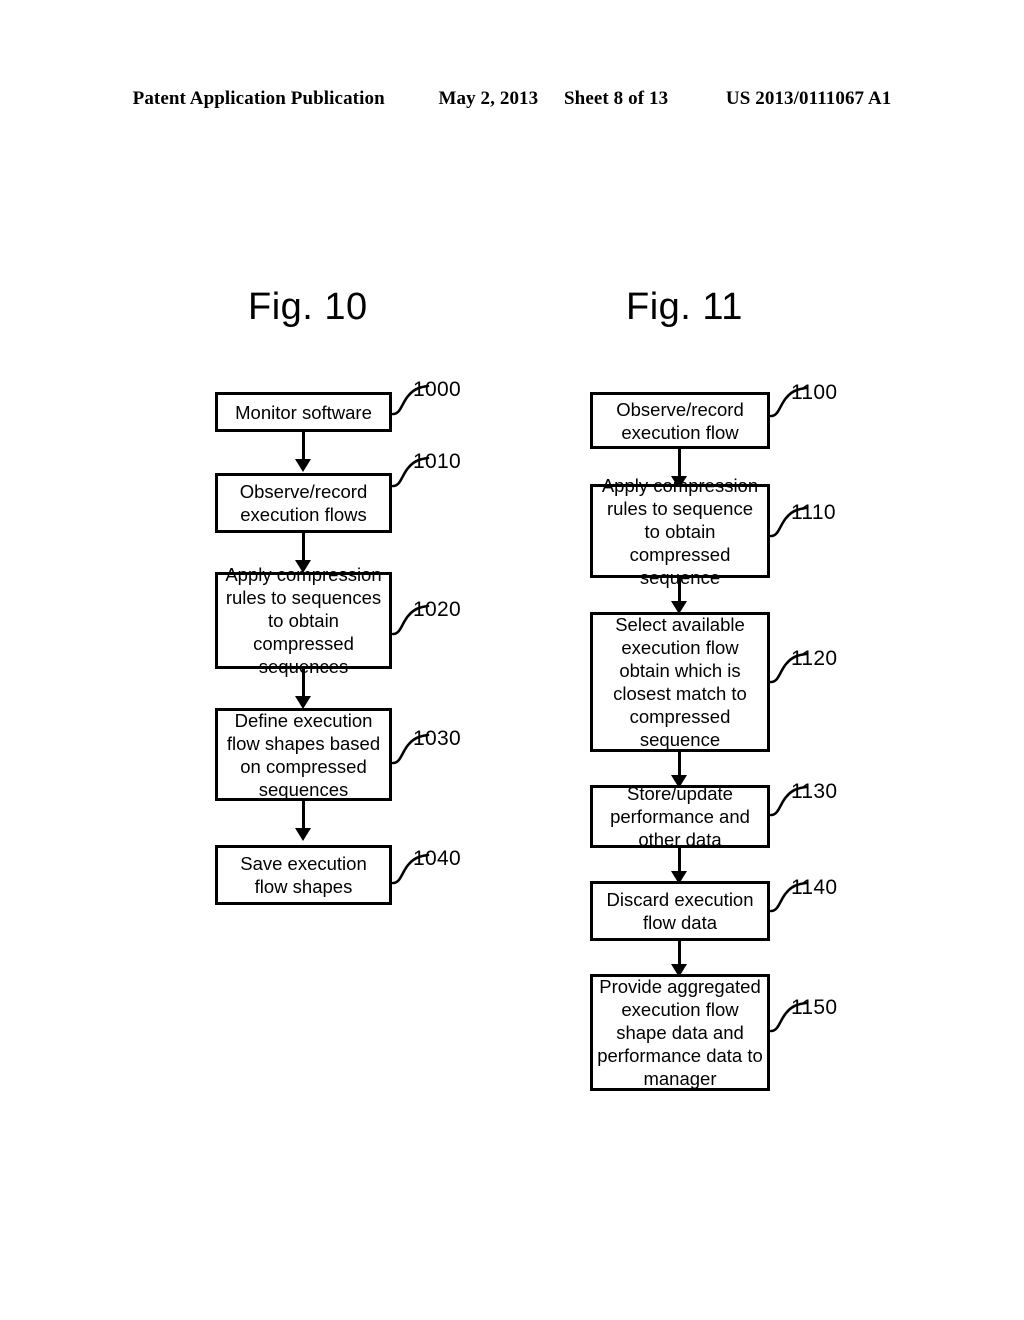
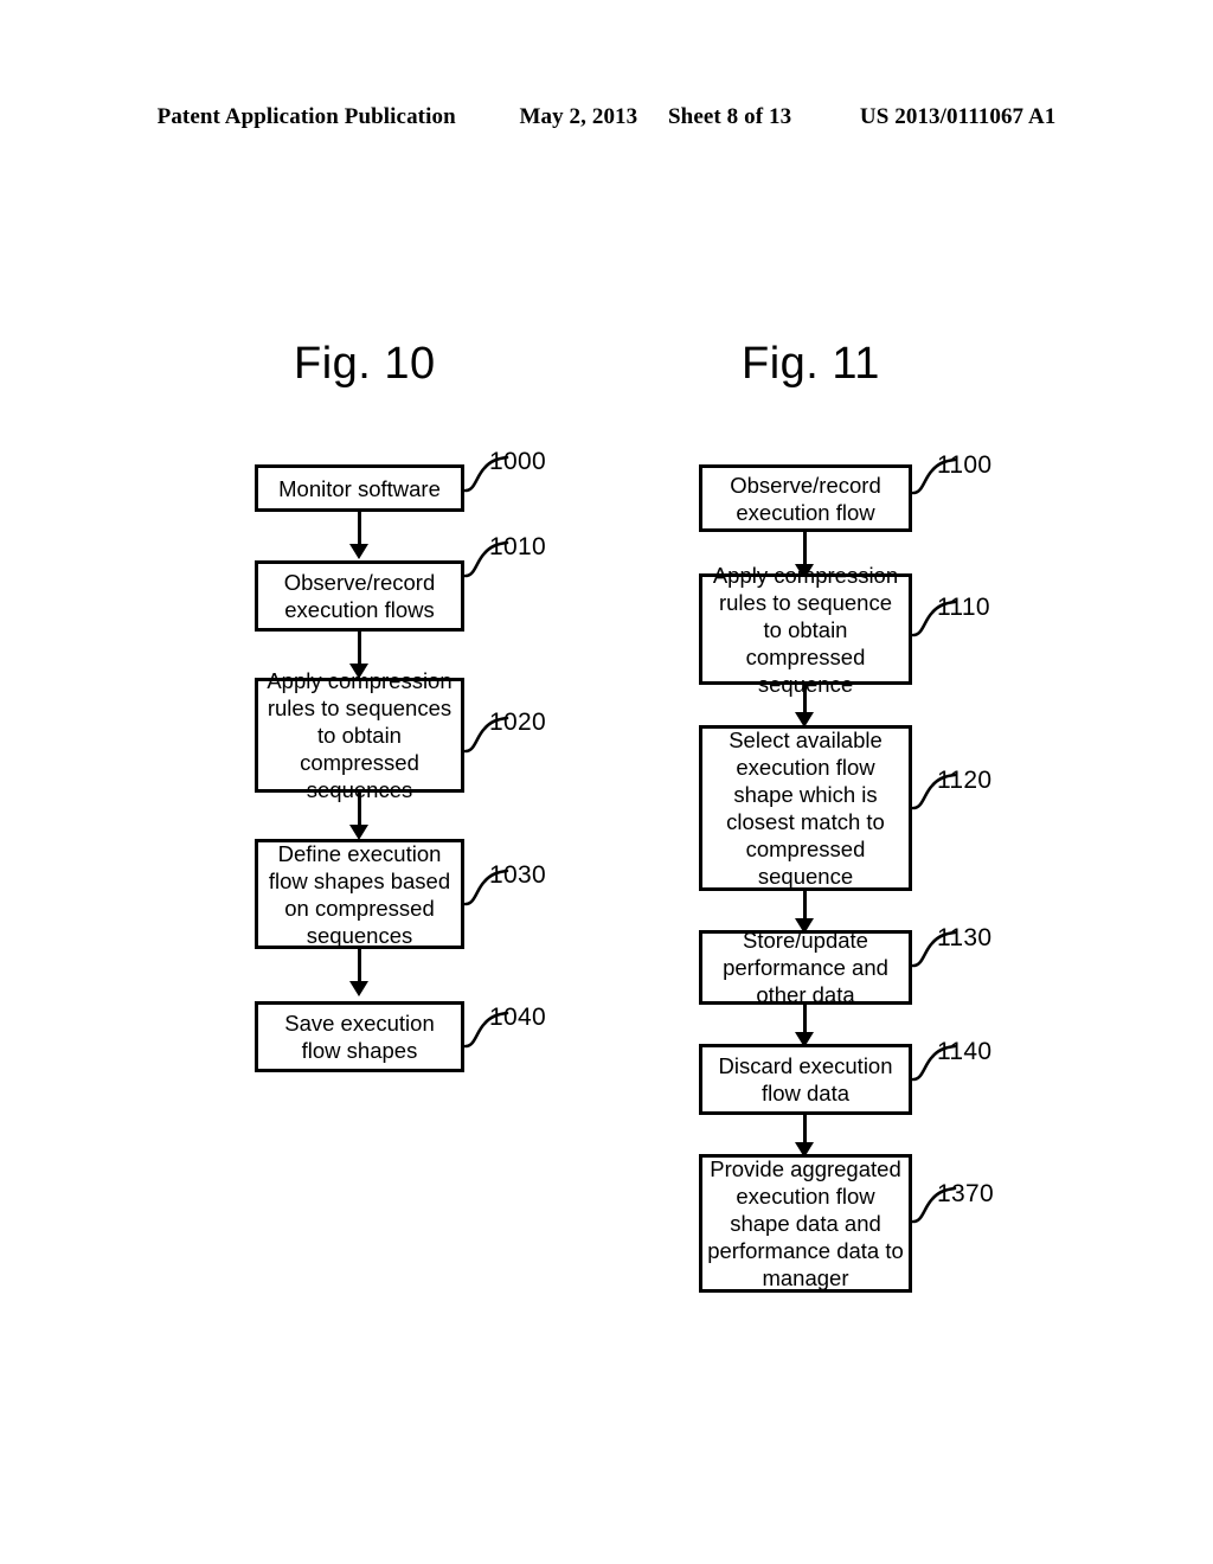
  Patent Application Publication May 2, 2013 Sheet 8 of 13 US 2013/0111067 A1
  Fig. 10
  Monitor software
  1000
  Observe/record execution flows
  1010
  Apply compression rules to sequences to obtain compressed sequences
  1020
  Define execution flow shapes based on compressed sequences
  1030
  Save execution flow shapes
  1040
  Fig. 11
  Observe/record execution flow
  1100
  Apply compression rules to sequence to obtain compressed sequence
  1110
- Select available execution flow obtain which is closest match to compressed sequence
+ Select available execution flow shape which is closest match to compressed sequence
  1120
  Store/update performance and other data
  1130
  Discard execution flow data
  1140
  Provide aggregated execution flow shape data and performance data to manager
- 1150
+ 1370
